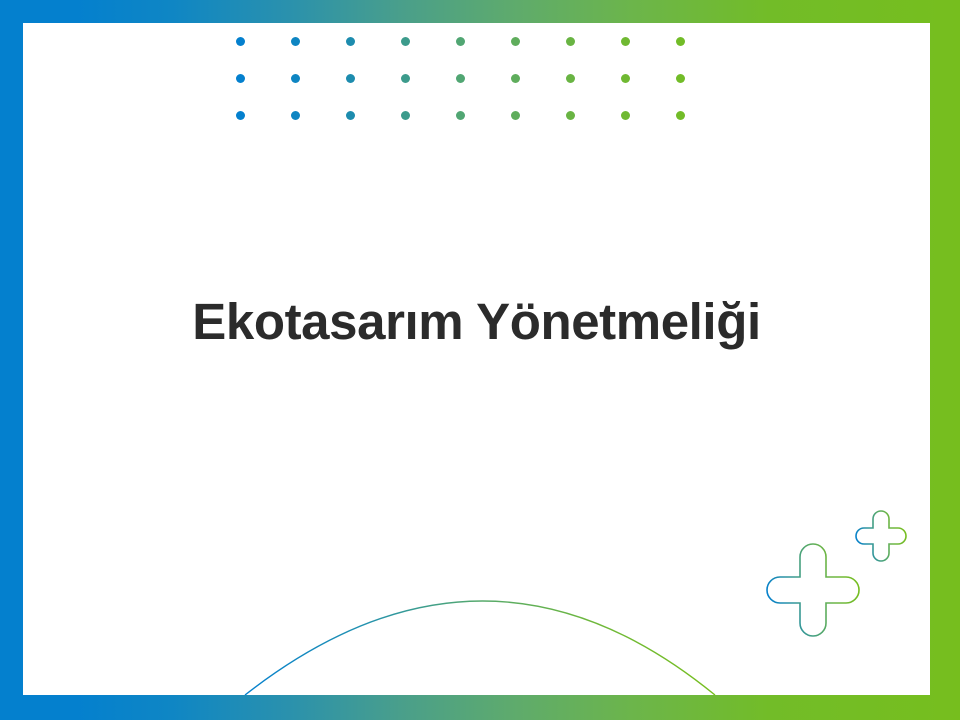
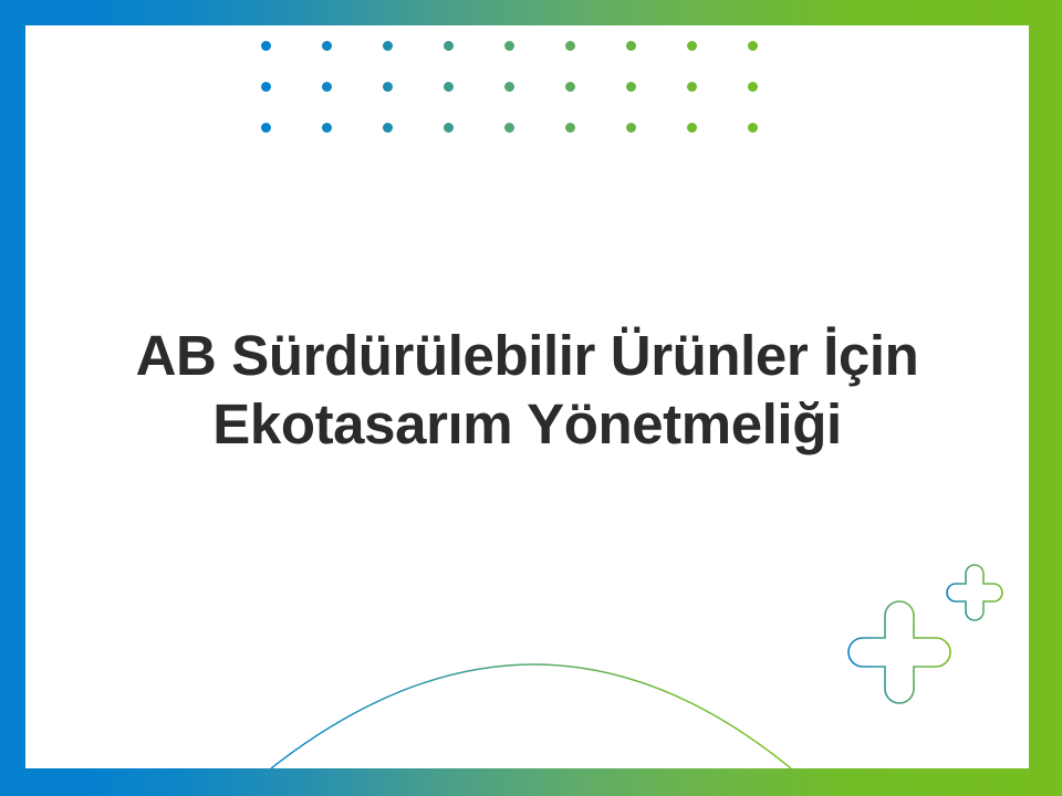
+ AB Sürdürülebilir Ürünler İçin
  Ekotasarım Yönetmeliği
